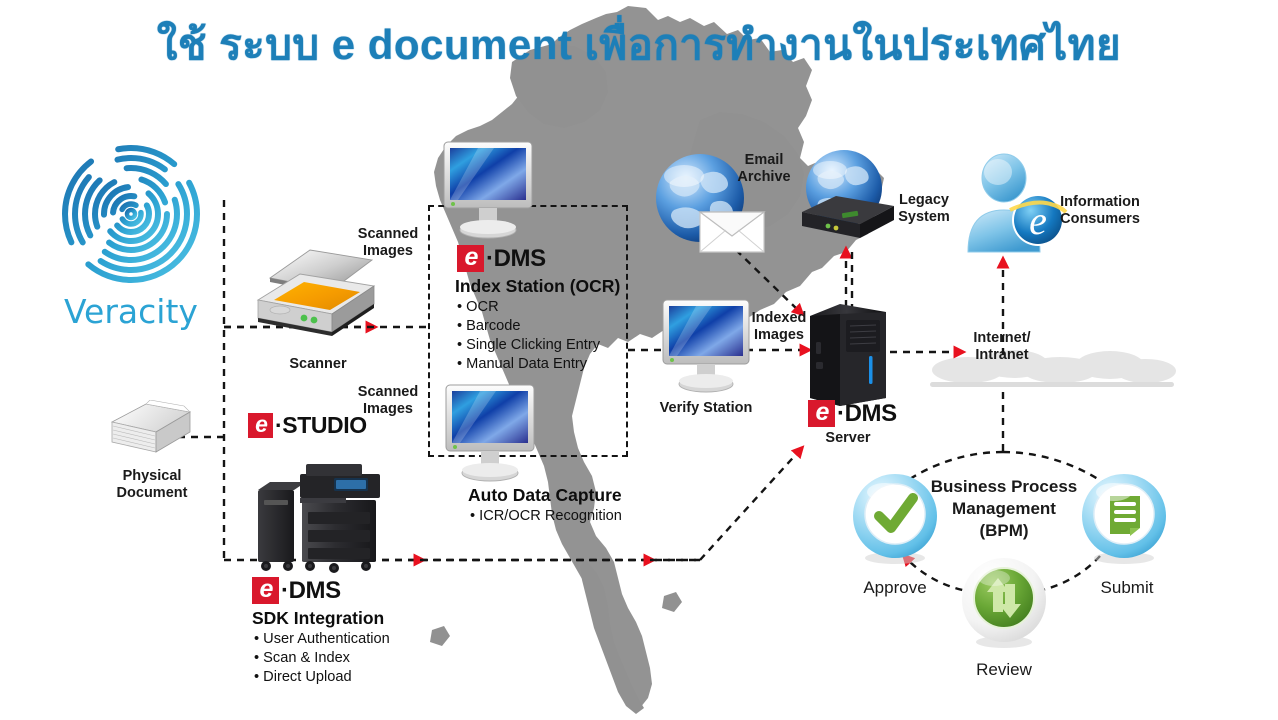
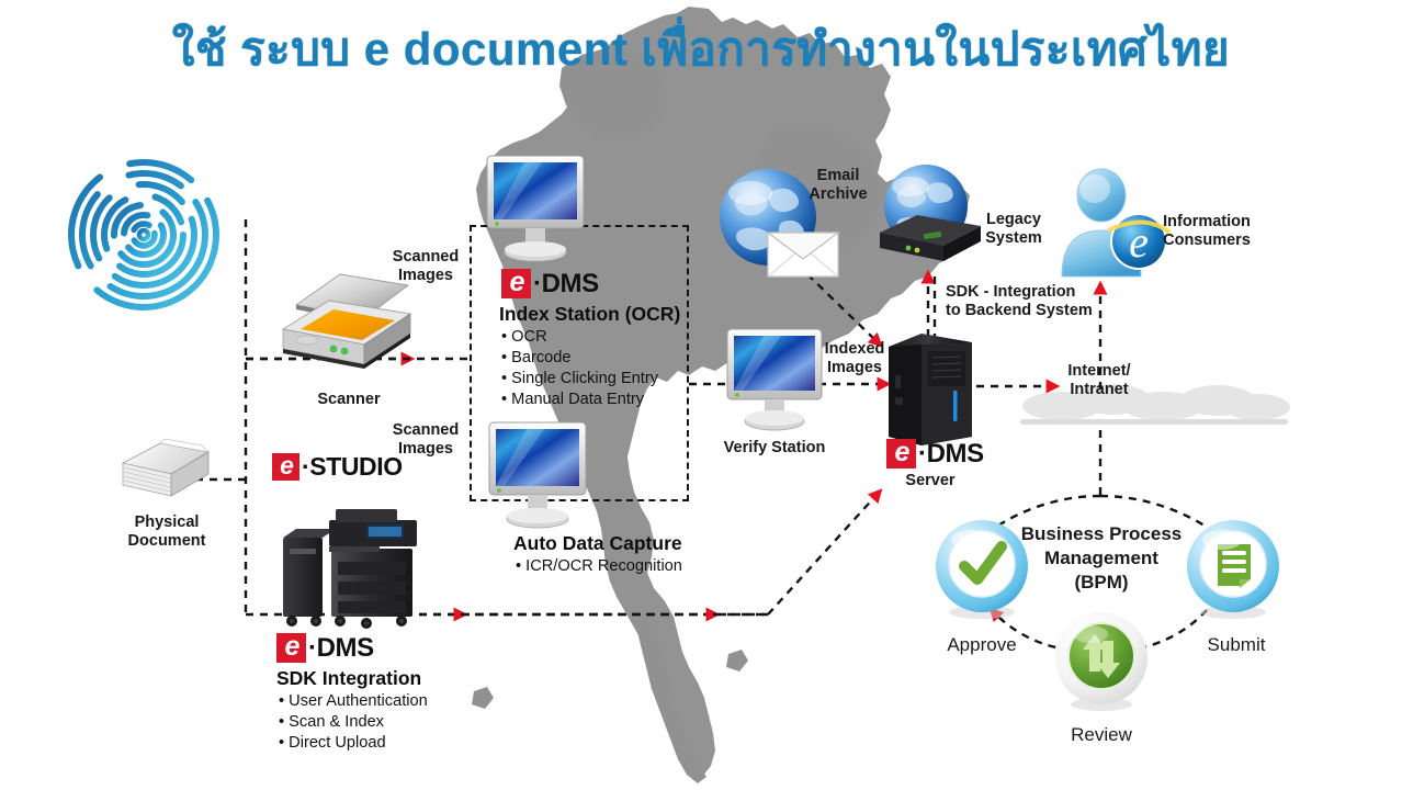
  ใช้ ระบบ e document เพื่อการทำงานในประเทศไทย
- Veracity
  Physical
  Document
  Scanner
  Scanned
  Images
  Scanned
  Images
  e
  ·STUDIO
  e
  ·DMS
  Index Station (OCR)
  OCR
  Barcode
  Single Clicking Entry
  Manual Data Entry
  Auto Data Capture
  ICR/OCR Recognition
  e
  ·DMS
  SDK Integration
  User Authentication
  Scan & Index
  Direct Upload
  Email
  Archive
  Verify Station
  Indexed
  Images
  e
  ·DMS
  Server
  Legacy
  System
+ SDK - Integration
+ to Backend System
  e
  Information
  Consumers
  Internet/
  Intranet
  Business Process
  Management
  (BPM)
  Approve
  Submit
  Review
